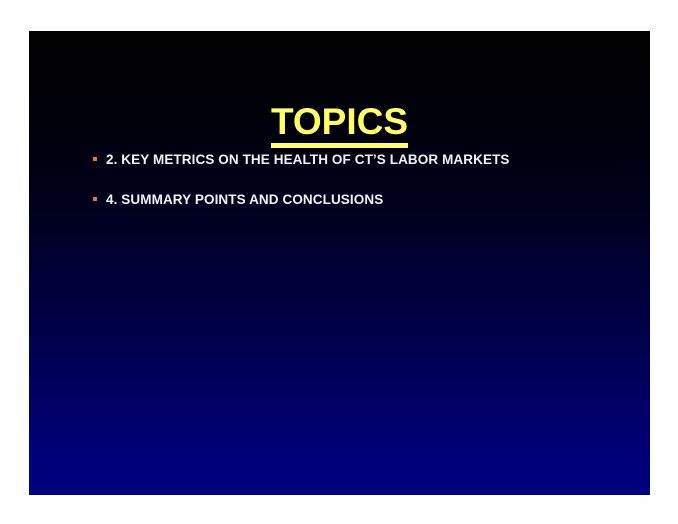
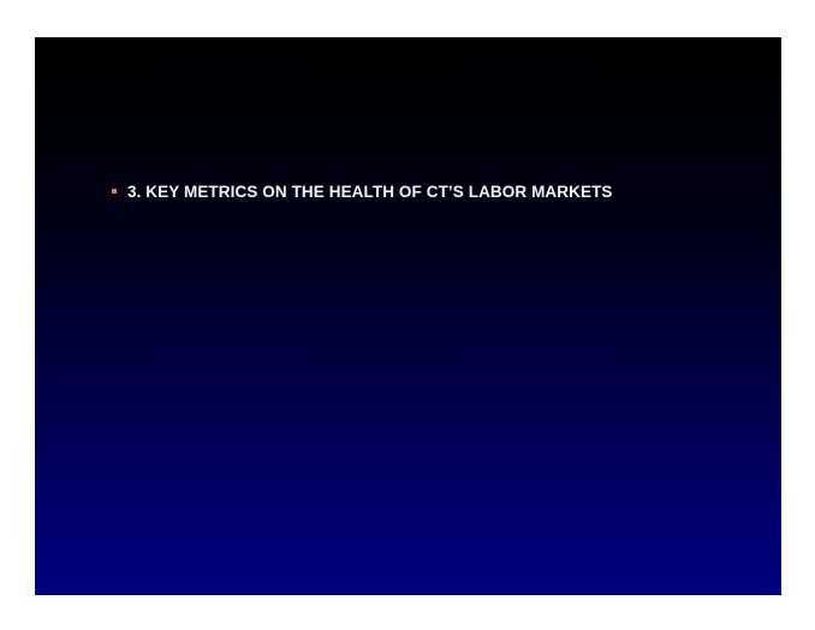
- TOPICS
- 2. KEY METRICS ON THE HEALTH OF CT’S LABOR MARKETS
+ 3. KEY METRICS ON THE HEALTH OF CT’S LABOR MARKETS
- 4. SUMMARY POINTS AND CONCLUSIONS
